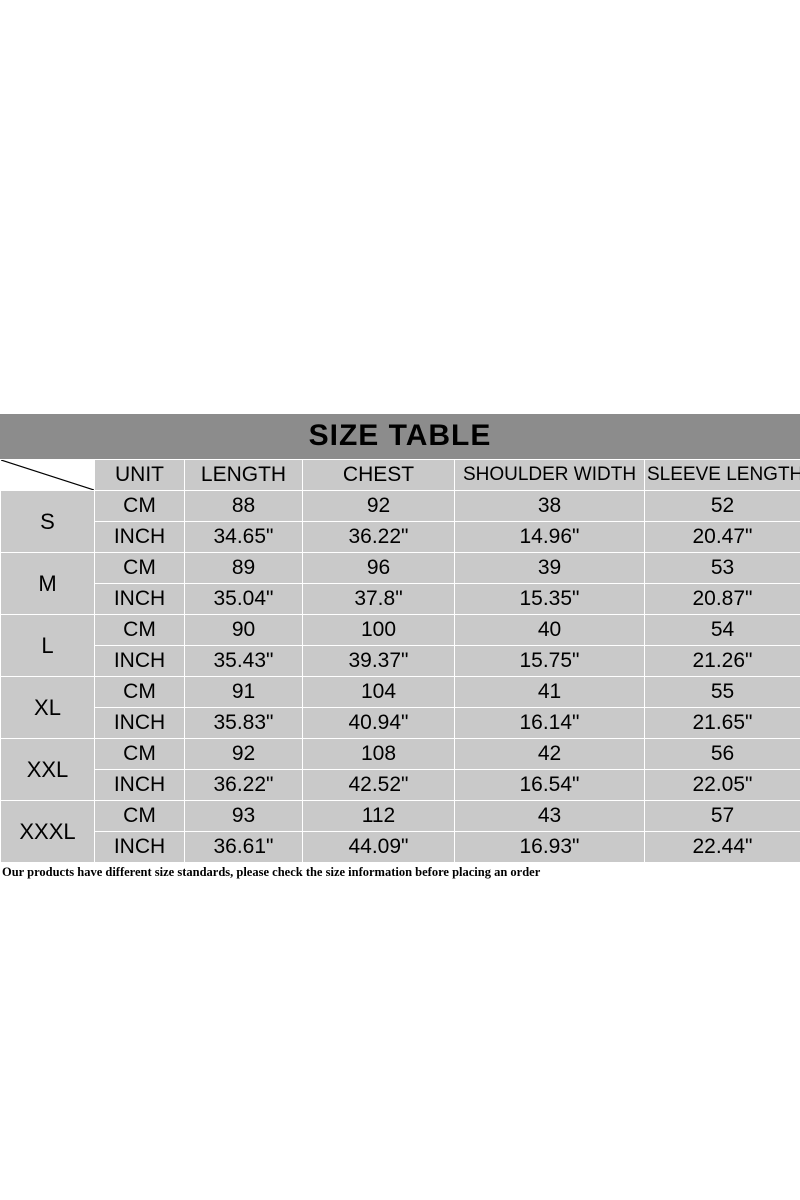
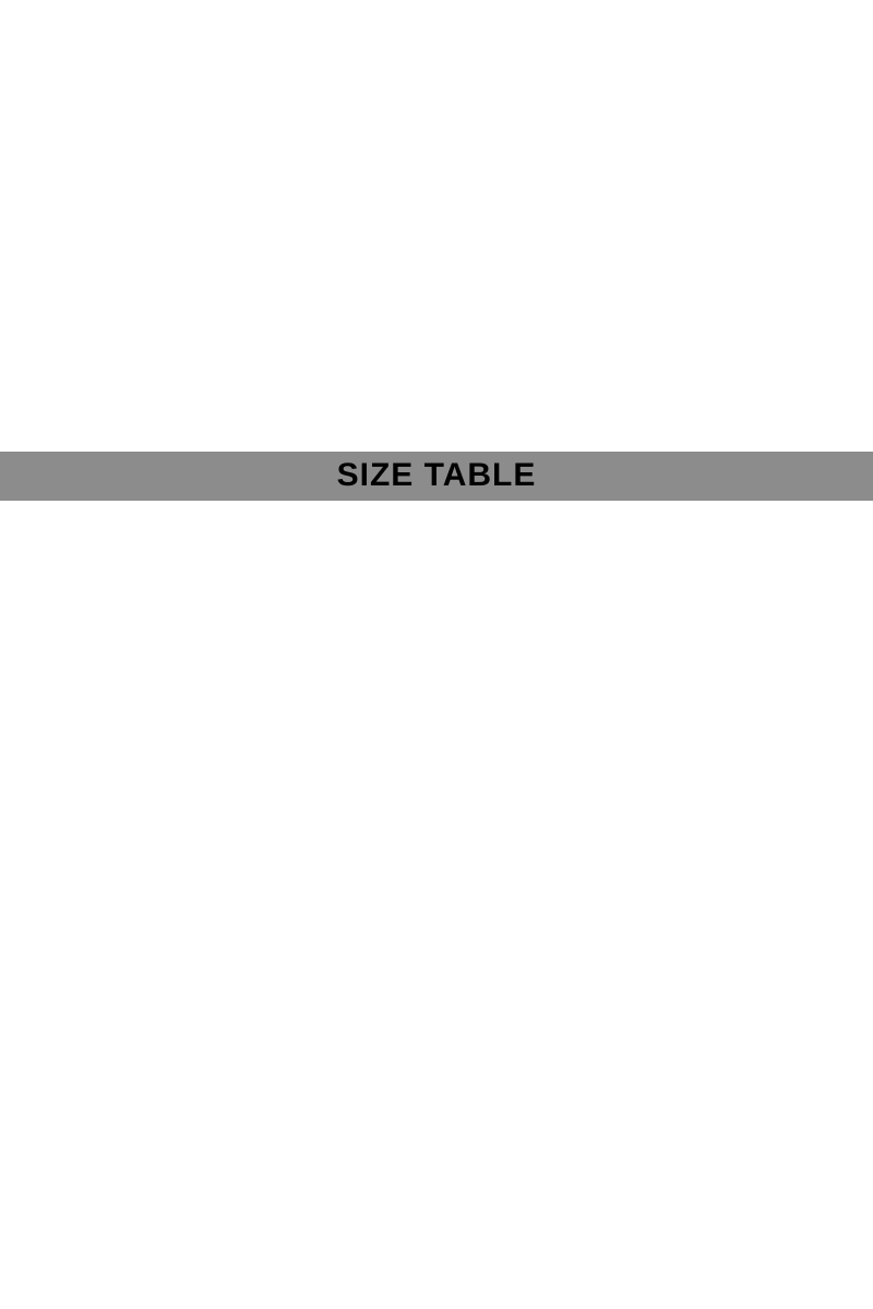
  SIZE TABLE
- 	UNIT	LENGTH	CHEST	SHOULDER WIDTH	SLEEVE LENGTH
- S	CM	88	92	38	52
- INCH	34.65"	36.22"	14.96"	20.47"
- M	CM	89	96	39	53
- INCH	35.04"	37.8"	15.35"	20.87"
- L	CM	90	100	40	54
- INCH	35.43"	39.37"	15.75"	21.26"
- XL	CM	91	104	41	55
- INCH	35.83"	40.94"	16.14"	21.65"
- XXL	CM	92	108	42	56
- INCH	36.22"	42.52"	16.54"	22.05"
- XXXL	CM	93	112	43	57
- INCH	36.61"	44.09"	16.93"	22.44"
- Our products have different size standards, please check the size information before placing an order
